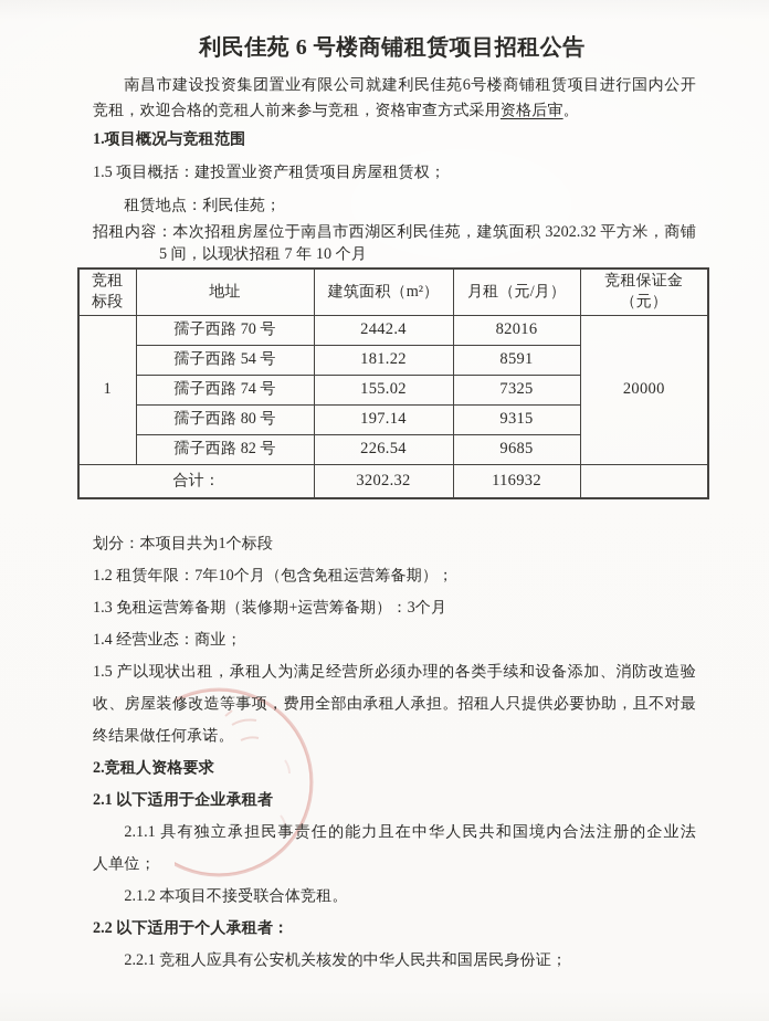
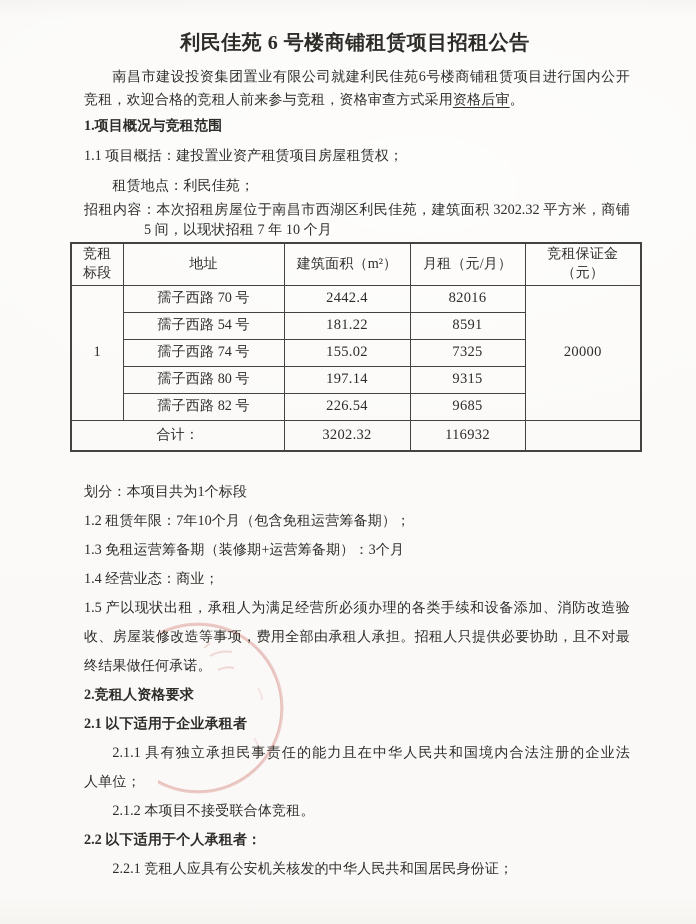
  利民佳苑 6 号楼商铺租赁项目招租公告
  南昌市建设投资集团置业有限公司就建利民佳苑6号楼商铺租赁项目进行国内公开
  竞租，欢迎合格的竞租人前来参与竞租，资格审查方式采用资格后审。
  1.项目概况与竞租范围
- 1.5 项目概括：建投置业资产租赁项目房屋租赁权；
+ 1.1 项目概括：建投置业资产租赁项目房屋租赁权；
  租赁地点：利民佳苑；
  招租内容：本次招租房屋位于南昌市西湖区利民佳苑，建筑面积 3202.32 平方米，商铺
  5 间，以现状招租 7 年 10 个月
  竞租 标段	地址	建筑面积（m²）	月租（元/月）	竞租保证金 （元）
  1	孺子西路 70 号	2442.4	82016	20000
  孺子西路 54 号	181.22	8591
  孺子西路 74 号	155.02	7325
  孺子西路 80 号	197.14	9315
  孺子西路 82 号	226.54	9685
  合计：	3202.32	116932
  划分：本项目共为1个标段
  1.2 租赁年限：7年10个月（包含免租运营筹备期）；
  1.3 免租运营筹备期（装修期+运营筹备期）：3个月
  1.4 经营业态：商业；
  1.5 产以现状出租，承租人为满足经营所必须办理的各类手续和设备添加、消防改造验
  收、房屋装修改造等事项，费用全部由承租人承担。招租人只提供必要协助，且不对最
  终结果做任何承诺。
  2.竞租人资格要求
  2.1 以下适用于企业承租者
  2.1.1 具有独立承担民事责任的能力且在中华人民共和国境内合法注册的企业法
  人单位；
  2.1.2 本项目不接受联合体竞租。
  2.2 以下适用于个人承租者：
  2.2.1 竞租人应具有公安机关核发的中华人民共和国居民身份证；
